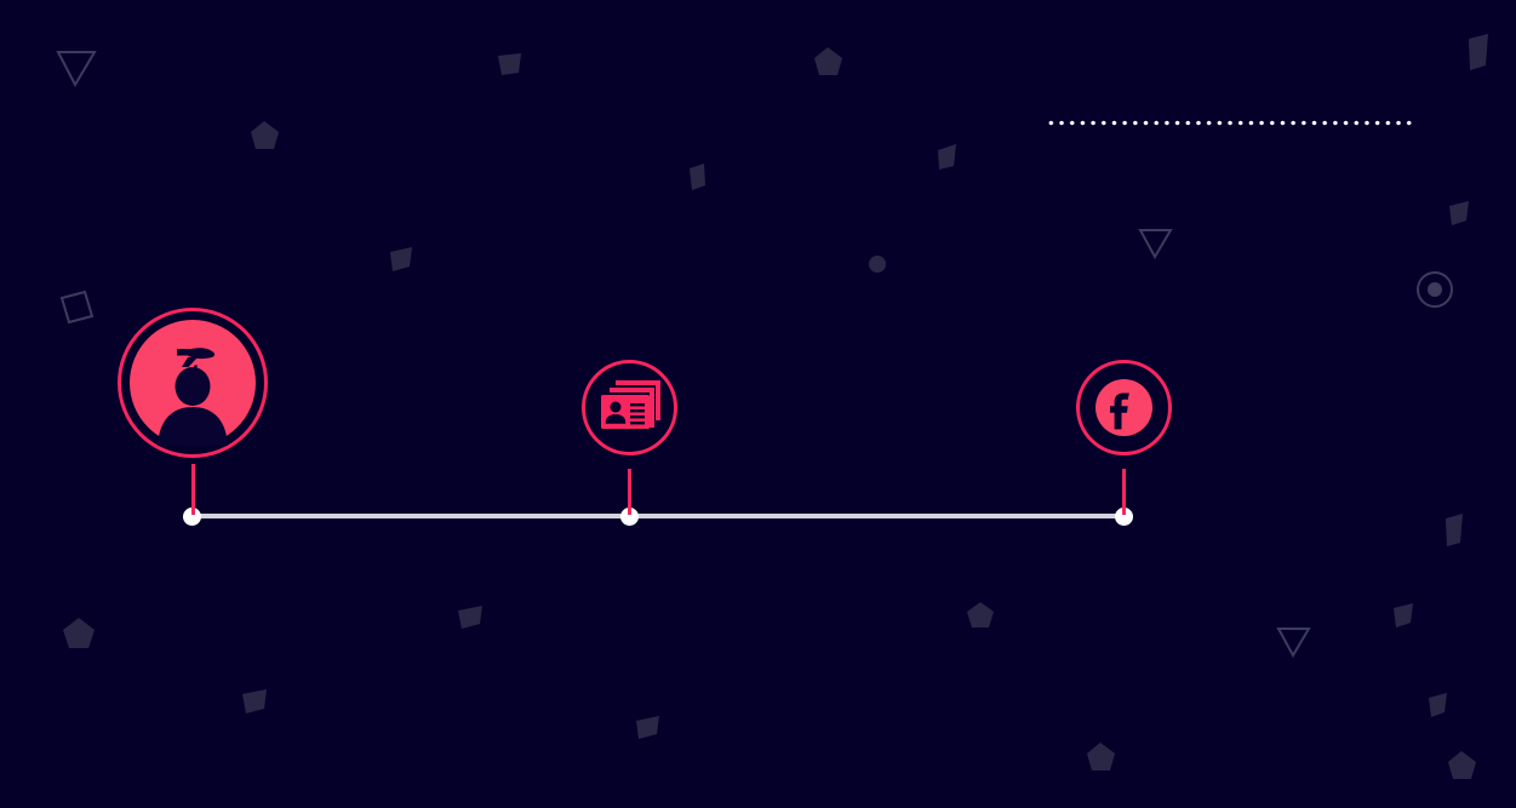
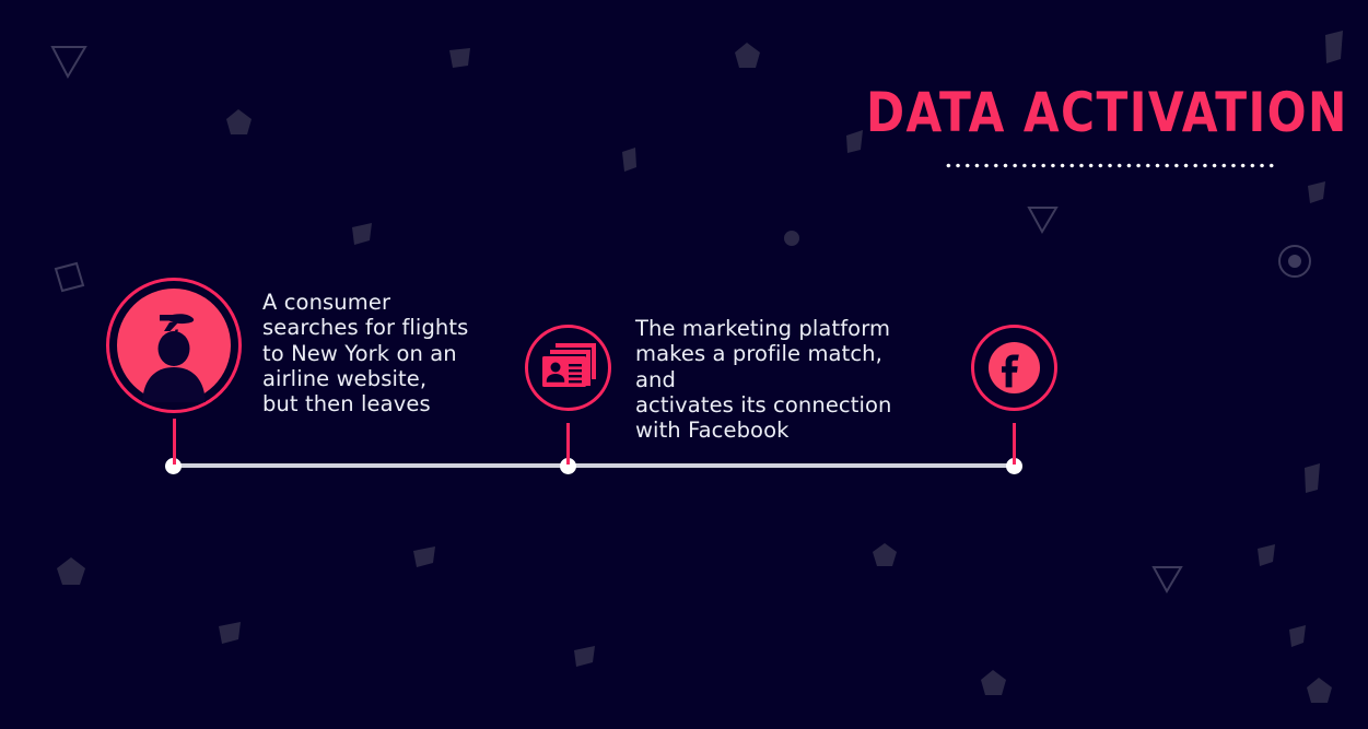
+ DATA ACTIVATION
+ A consumer
+ searches for flights
+ to New York on an
+ airline website,
+ but then leaves
+ The marketing platform
+ makes a profile match, and
+ activates its connection
+ with Facebook
